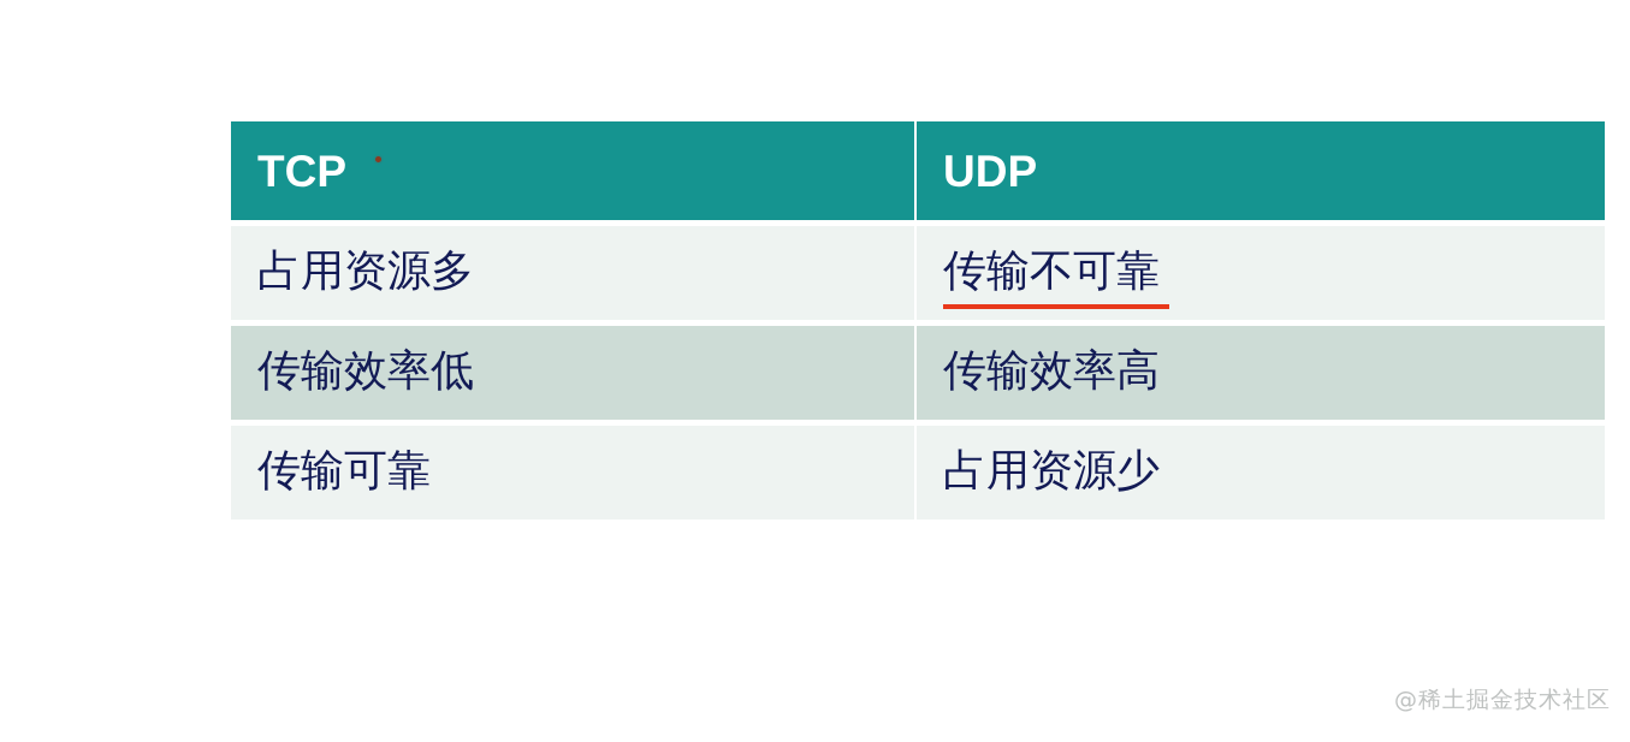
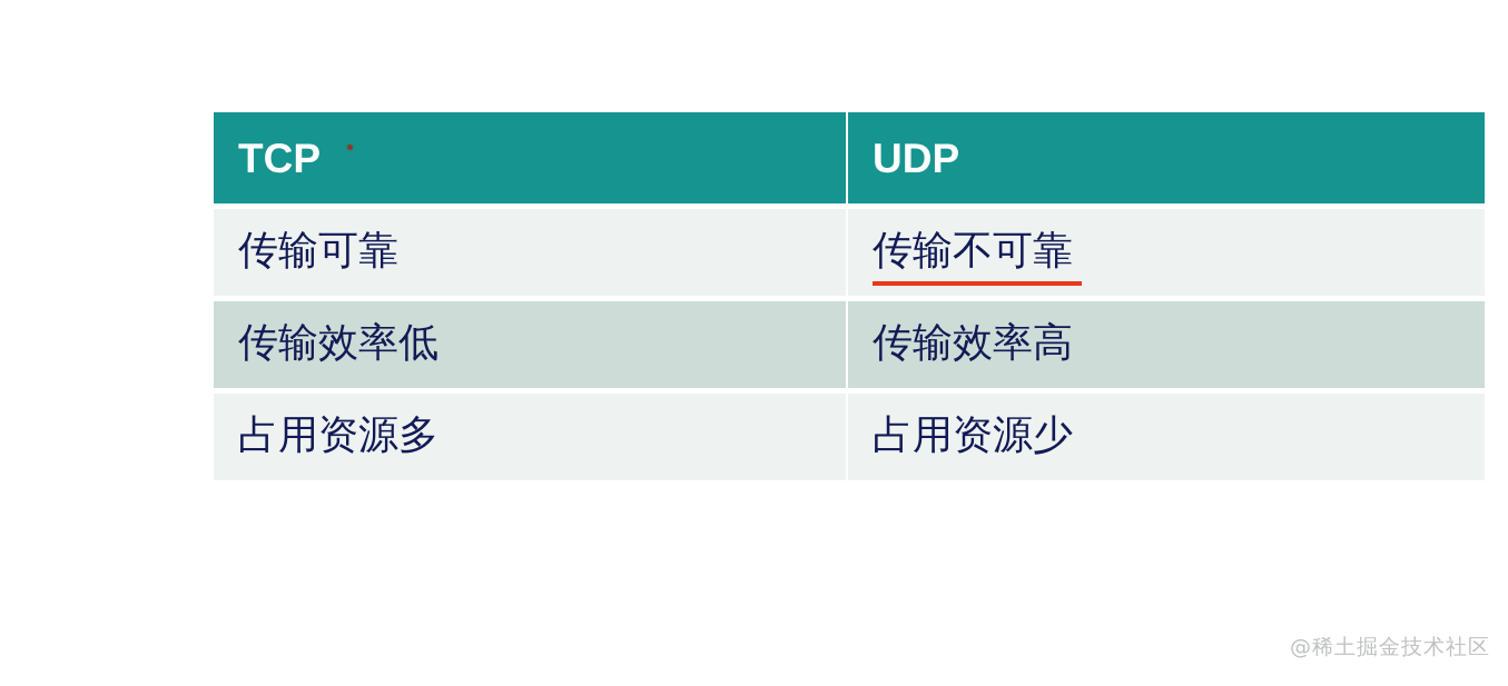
  TCP	UDP
- 占用资源多	传输不可靠
+ 传输可靠	传输不可靠
  传输效率低	传输效率高
- 传输可靠	占用资源少
+ 占用资源多	占用资源少
  @稀土掘金技术社区
